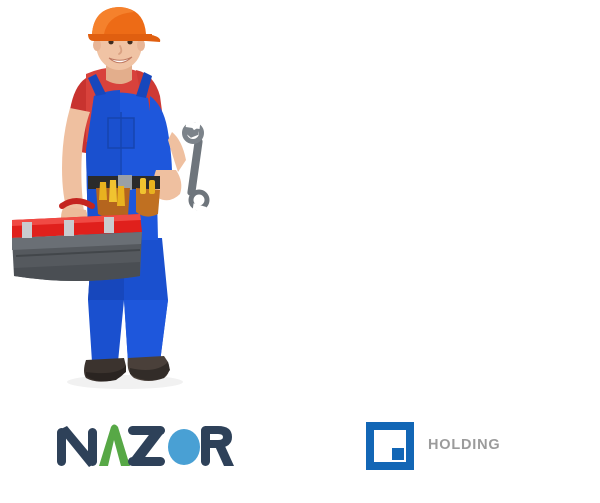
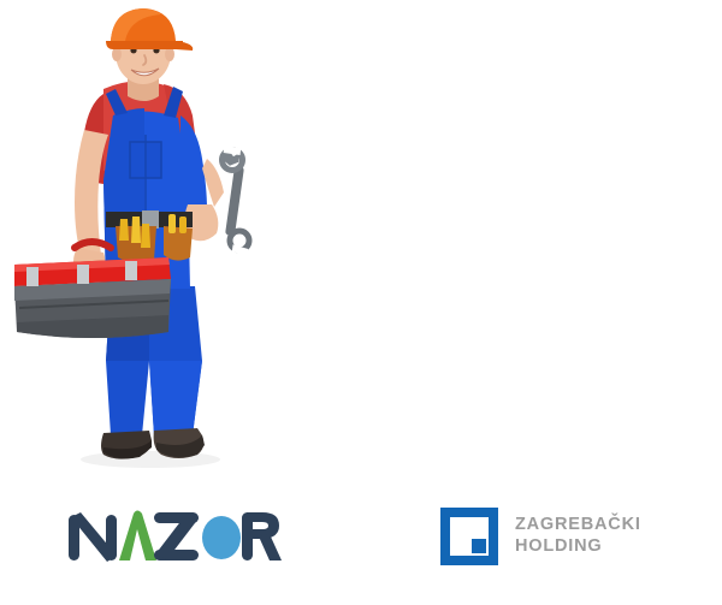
+ ZAGREBAČKI
  HOLDING
